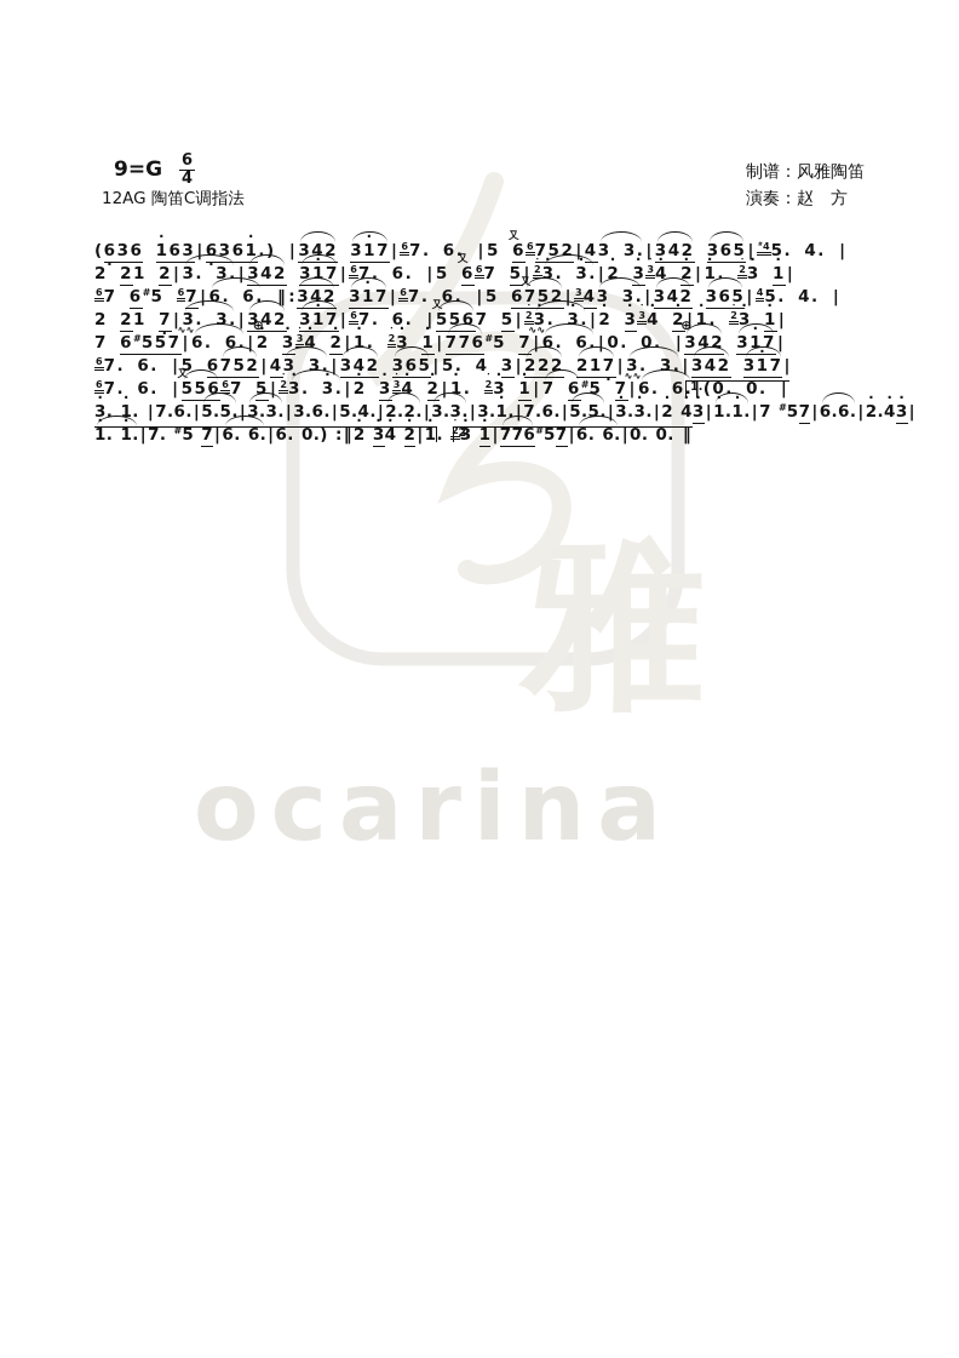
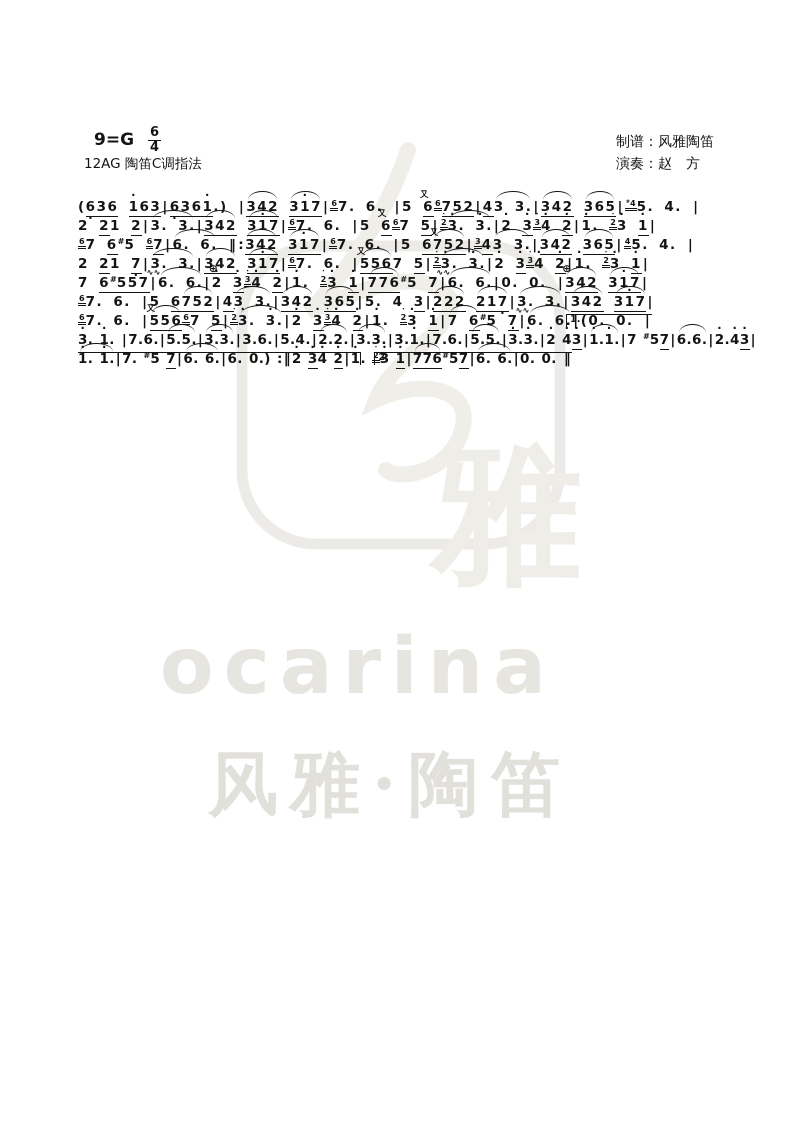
  雅
  ocarina
+ 风雅·陶笛
  9=G
  6
  4
  12AG 陶笛C调指法
  制谱：风雅陶笛
  演奏：赵 方
  (636 163|6361.) |342 317| 67. 6. |5
  又
  66752|43 3.|342 365| 45. 4. |2 21 2|3. 3.|342 317| 67. 6. |5
  又
  667 5| 23. 3.|2 334 2|1. 23 1|67 6#5 67|6. 6. ‖:342 317| 67. 6. |5 6
  又
  752| 343 3.|342 365| 45. 4. |2 21 7|3. 3.|342 317| 67. 6. |
  又
  5567 5| 23. 3.|2 334 2|1. 23 1|7 6#557
  ∿∿
  |6. 6.|
  ⊕
  2 334 2|1. 23 1|776#5 7
  ∿∿
  |6. 6.|0. 0. |
  ⊕
  342 317|67. 6. |5 6752|43 3.|342 365|5. 4 3|222 217|3. 3.|342 317|67. 6. |
  又
  55667 5| 23. 3.|2 334 2|1. 23 1|7 6#5 7
  ∿∿
  |6. 6.|(0. 0. |
  1.
  3. 1. |7.6.|5.5.|3.3.|3.6.|5.4.|2.2.|3.3.|3.1.|7.6.|5.5.|3.3.|2 43|1.1.|7 #57|6.6.|2.43|1. 1.|7. #5 7|6. 6.|6. 0.) :‖2 34 2|1. 23 1|776#57|6. 6.|0. 0. ‖
  2.
